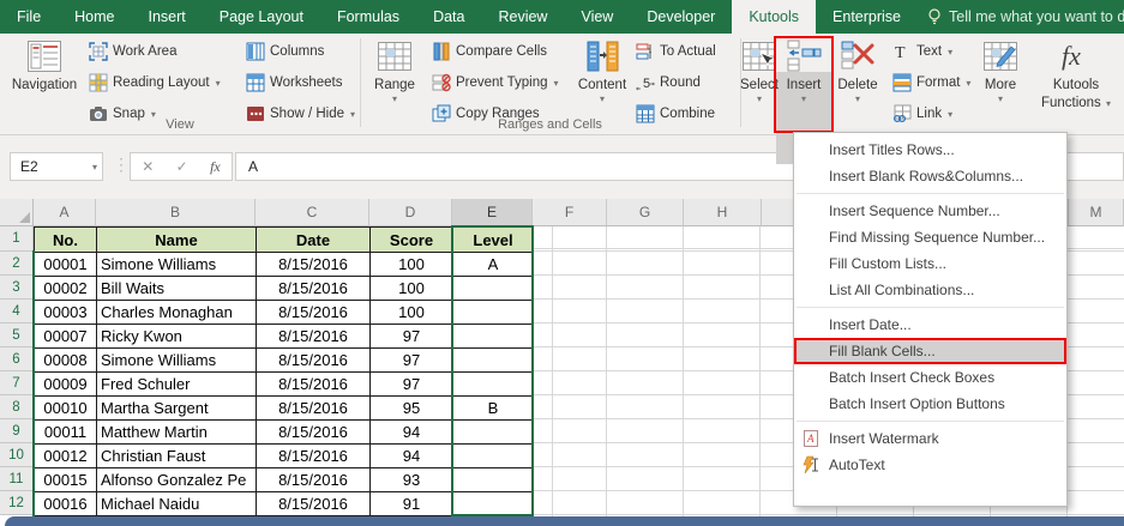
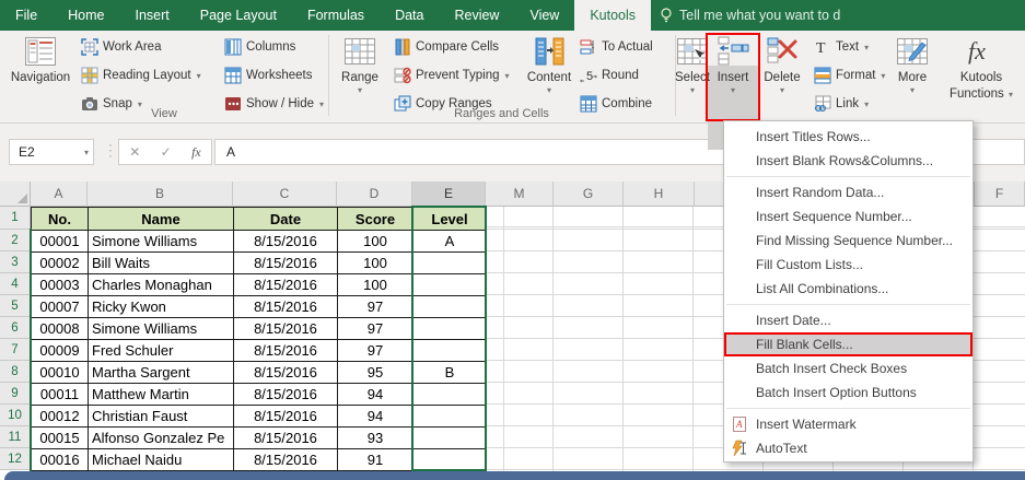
  File
  Home
  Insert
  Page Layout
  Formulas
  Data
  Review
  View
- Developer
  Kutools
- Enterprise
  Tell me what you want to d
  Navigation
  Work Area
  Reading Layout
  ▾
  Snap
  ▾
  Columns
  Worksheets
  Show / Hide
  ▾
  View
  Range
  ▾
  Compare Cells
  Prevent Typing
  ▾
  Copy Ranges
  Content
  ▾
  To Actual
  5
  Round
  Combine
  Ranges and Cells
  Select
  ▾
  Insert
  ▾
  Delete
  ▾
  T
  Text
  ▾
  Format
  ▾
  Link
  ▾
  More
  ▾
  fx
  Kutools
  Functions ▾
  E2
  ▾
  ⋮
  ✕
  ✓
  fx
  A
  A
  B
  C
  D
  E
- F
+ M
  G
  H
- M
+ F
  1
  2
  3
  4
  5
  6
  7
  8
  9
  10
  11
  12
  No.	Name	Date	Score	Level
  00001	Simone Williams	8/15/2016	100	A
  00002	Bill Waits	8/15/2016	100
  00003	Charles Monaghan	8/15/2016	100
  00007	Ricky Kwon	8/15/2016	97
  00008	Simone Williams	8/15/2016	97
  00009	Fred Schuler	8/15/2016	97
  00010	Martha Sargent	8/15/2016	95	B
  00011	Matthew Martin	8/15/2016	94
  00012	Christian Faust	8/15/2016	94
  00015	Alfonso Gonzalez Pe	8/15/2016	93
  00016	Michael Naidu	8/15/2016	91
  Insert Titles Rows...
  Insert Blank Rows&Columns...
+ Insert Random Data...
  Insert Sequence Number...
  Find Missing Sequence Number...
  Fill Custom Lists...
  List All Combinations...
  Insert Date...
  Fill Blank Cells...
  Batch Insert Check Boxes
  Batch Insert Option Buttons
  A
  Insert Watermark
  AutoText
